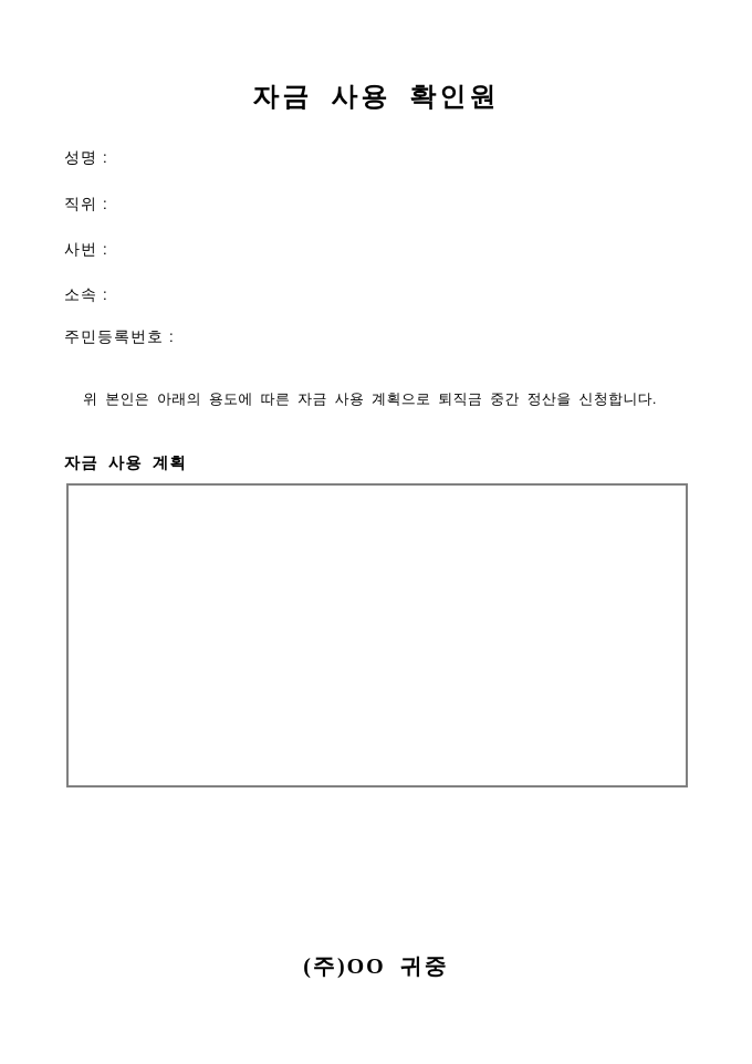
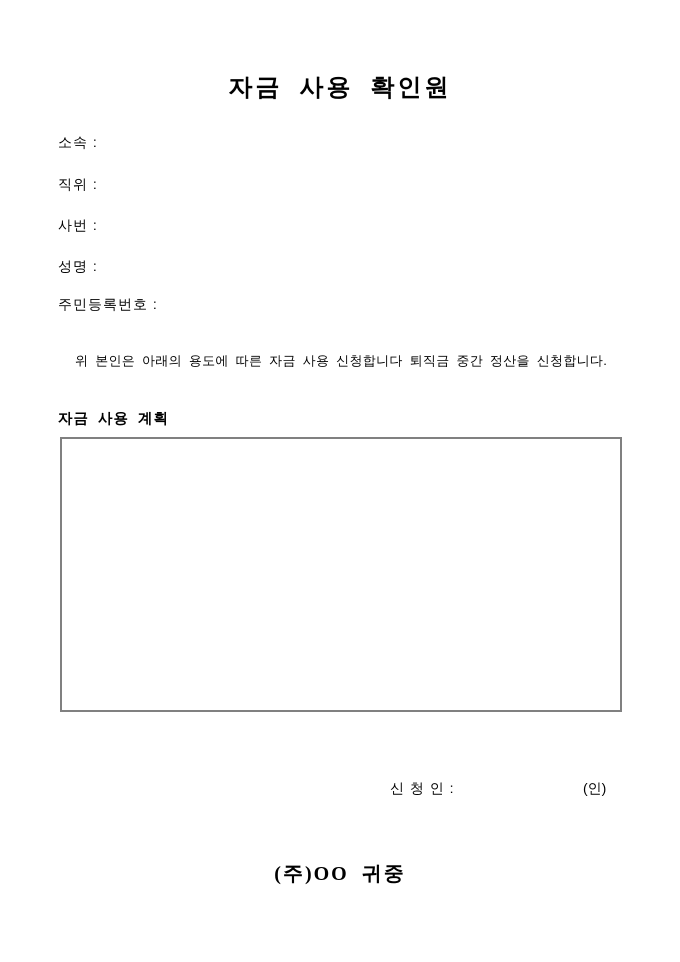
  자금 사용 확인원
- 성명 :
+ 소속 :
  직위 :
  사번 :
- 소속 :
+ 성명 :
  주민등록번호 :
- 위 본인은 아래의 용도에 따른 자금 사용 계획으로 퇴직금 중간 정산을 신청합니다.
+ 위 본인은 아래의 용도에 따른 자금 사용 신청합니다 퇴직금 중간 정산을 신청합니다.
  자금 사용 계획
+ 신 청 인 :
+ (인)
  (주)OO 귀중
